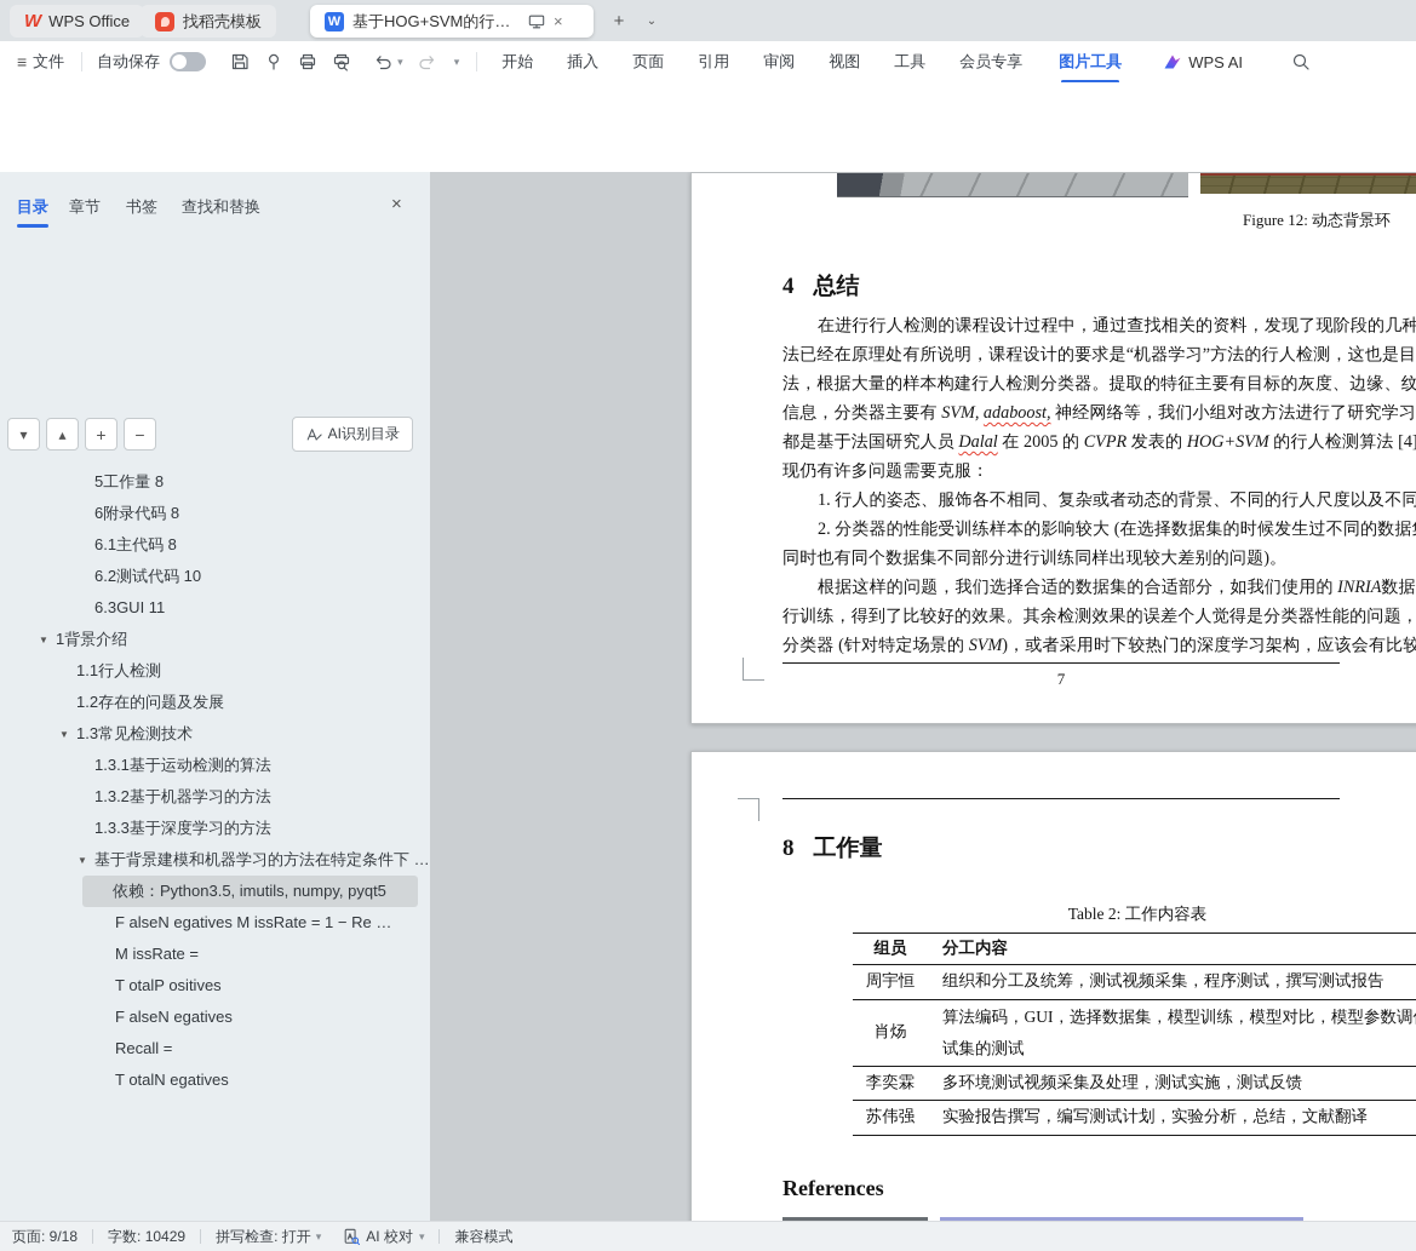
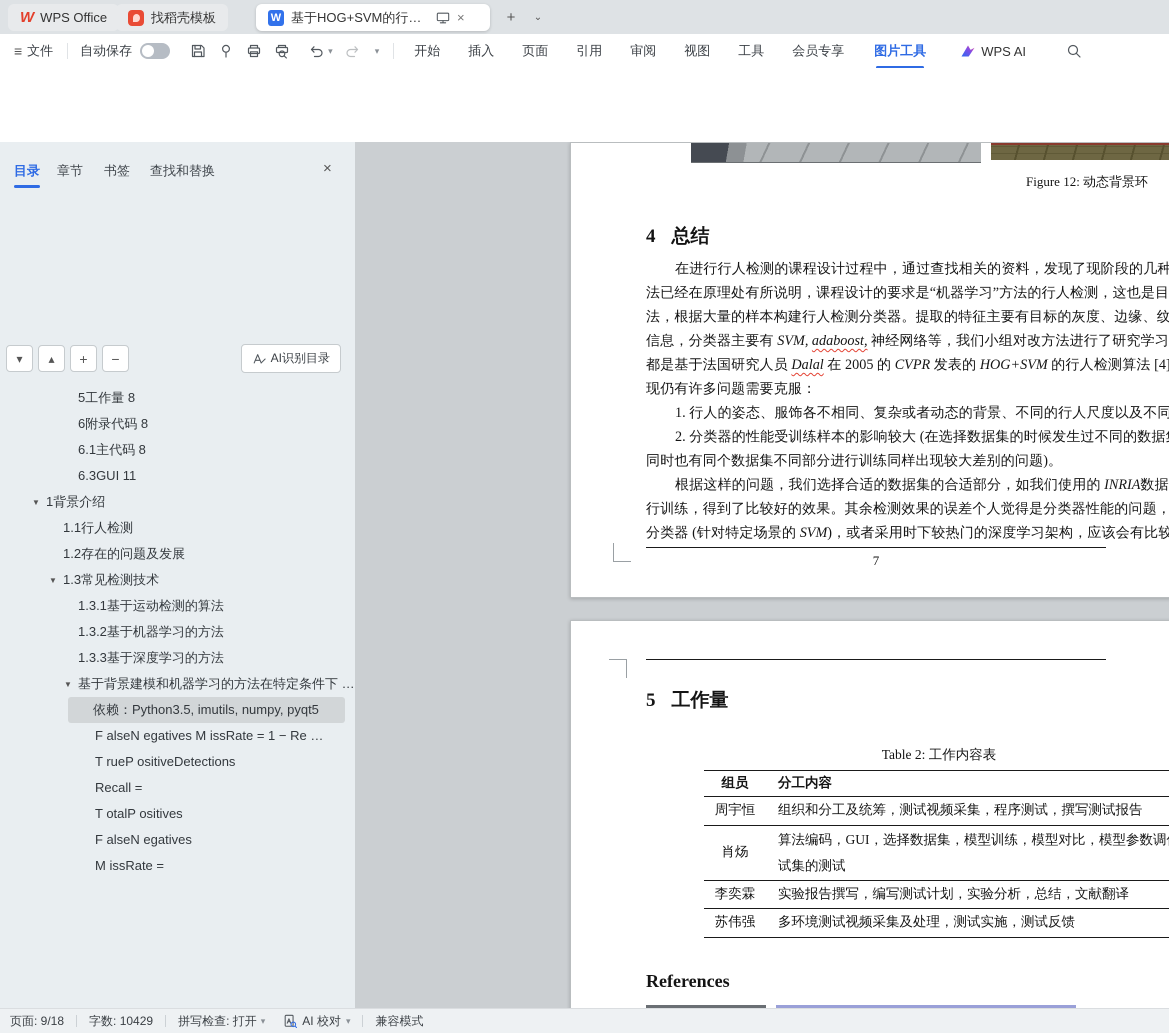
  W
  WPS Office
  找稻壳模板
  W
  基于HOG+SVM的行人检
  ×
  +
  ⌄
  ≡
  文件
  自动保存
  ▾
  ▾
  开始
  插入
  页面
  引用
  审阅
  视图
  工具
  会员专享
  图片工具
  WPS AI
  目录
  章节
  书签
  查找和替换
  ×
  ▾
  ▴
  +
  −
  AI识别目录
  5工作量 8
  6附录代码 8
  6.1主代码 8
- 6.2测试代码 10
  6.3GUI 11
  ▼ 1背景介绍
  1.1行人检测
  1.2存在的问题及发展
  ▼ 1.3常见检测技术
  1.3.1基于运动检测的算法
  1.3.2基于机器学习的方法
  1.3.3基于深度学习的方法
  ▼ 基于背景建模和机器学习的方法在特定条件下 …
  依赖：Python3.5, imutils, numpy, pyqt5
  F alseN egatives M issRate = 1 − Re …
+ T rueP ositiveDetections
- M issRate =
+ Recall =
  T otalP ositives
  F alseN egatives
- Recall =
+ M issRate =
- T otalN egatives
  Figure 12: 动态背景环
  4 总结
  在进行行人检测的课程设计过程中，通过查找相关的资料，发现了现阶段的几种
  法已经在原理处有所说明，课程设计的要求是“机器学习”方法的行人检测，这也是目
  法，根据大量的样本构建行人检测分类器。提取的特征主要有目标的灰度、边缘、纹
  信息，分类器主要有 SVM, adaboost, 神经网络等，我们小组对改方法进行了研究学习
  都是基于法国研究人员 Dalal 在 2005 的 CVPR 发表的 HOG+SVM 的行人检测算法 [4]
  现仍有许多问题需要克服：
  1. 行人的姿态、服饰各不相同、复杂或者动态的背景、不同的行人尺度以及不同
  2. 分类器的性能受训练样本的影响较大 (在选择数据集的时候发生过不同的数据
  同时也有同个数据集不同部分进行训练同样出现较大差别的问题)。
  根据这样的问题，我们选择合适的数据集的合适部分，如我们使用的 INRIA数据
  行训练，得到了比较好的效果。其余检测效果的误差个人觉得是分类器性能的问题，
  分类器 (针对特定场景的 SVM)，或者采用时下较热门的深度学习架构，应该会有比较
  7
- 8 工作量
+ 5 工作量
  Table 2: 工作内容表
  组员
  分工内容
  周宇恒
  组织和分工及统筹，测试视频采集，程序测试，撰写测试报告
  肖炀
  算法编码，GUI，选择数据集，模型训练，模型对比，模型参数调
  试集的测试
  李奕霖
- 多环境测试视频采集及处理，测试实施，测试反馈
+ 实验报告撰写，编写测试计划，实验分析，总结，文献翻译
  苏伟强
- 实验报告撰写，编写测试计划，实验分析，总结，文献翻译
+ 多环境测试视频采集及处理，测试实施，测试反馈
  References
  页面: 9/18
  字数: 10429
  拼写检查: 打开
  ▾
  AI 校对
  ▾
  兼容模式
